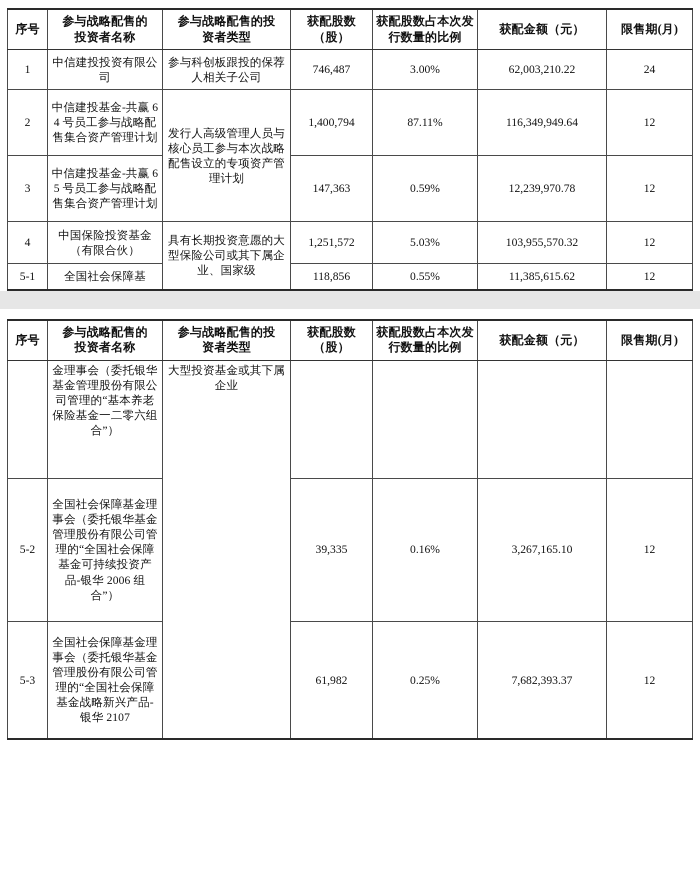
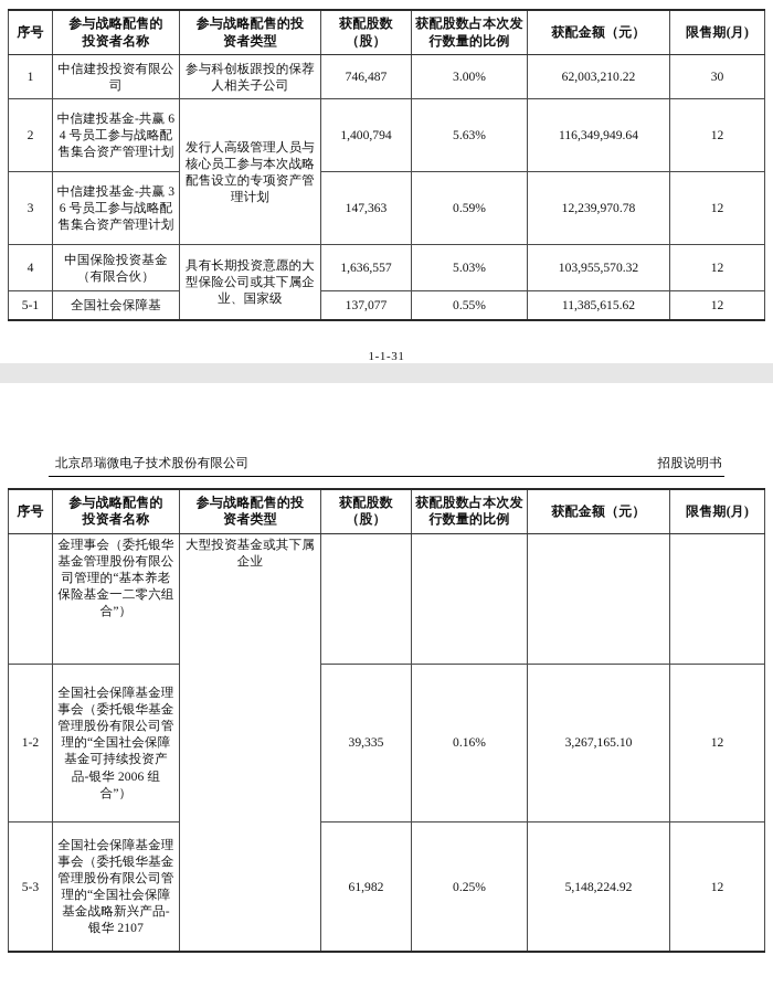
  序号	参与战略配售的 投资者名称	参与战略配售的投 资者类型	获配股数 （股）	获配股数占本次发 行数量的比例	获配金额（元）	限售期(月)
- 1	中信建投投资有限公司	参与科创板跟投的保荐人相关子公司	746,487	3.00%	62,003,210.22	24
+ 1	中信建投投资有限公司	参与科创板跟投的保荐人相关子公司	746,487	3.00%	62,003,210.22	30
- 2	中信建投基金-共赢 64 号员工参与战略配售集合资产管理计划	发行人高级管理人员与核心员工参与本次战略配售设立的专项资产管理计划	1,400,794	87.11%	116,349,949.64	12
+ 2	中信建投基金-共赢 64 号员工参与战略配售集合资产管理计划	发行人高级管理人员与核心员工参与本次战略配售设立的专项资产管理计划	1,400,794	5.63%	116,349,949.64	12
- 3	中信建投基金-共赢 65 号员工参与战略配售集合资产管理计划	147,363	0.59%	12,239,970.78	12
+ 3	中信建投基金-共赢 36 号员工参与战略配售集合资产管理计划	147,363	0.59%	12,239,970.78	12
- 4	中国保险投资基金（有限合伙）	具有长期投资意愿的大型保险公司或其下属企业、国家级	1,251,572	5.03%	103,955,570.32	12
+ 4	中国保险投资基金（有限合伙）	具有长期投资意愿的大型保险公司或其下属企业、国家级	1,636,557	5.03%	103,955,570.32	12
- 5-1	全国社会保障基	118,856	0.55%	11,385,615.62	12
+ 5-1	全国社会保障基	137,077	0.55%	11,385,615.62	12
+ 1-1-31
+ 北京昂瑞微电子技术股份有限公司
+ 招股说明书
  序号	参与战略配售的 投资者名称	参与战略配售的投 资者类型	获配股数 （股）	获配股数占本次发 行数量的比例	获配金额（元）	限售期(月)
  	金理事会（委托银华基金管理股份有限公司管理的“基本养老保险基金一二零六组合”）	大型投资基金或其下属企业
- 5-2	全国社会保障基金理事会（委托银华基金管理股份有限公司管理的“全国社会保障基金可持续投资产品-银华 2006 组合”）	39,335	0.16%	3,267,165.10	12
+ 1-2	全国社会保障基金理事会（委托银华基金管理股份有限公司管理的“全国社会保障基金可持续投资产品-银华 2006 组合”）	39,335	0.16%	3,267,165.10	12
- 5-3	全国社会保障基金理事会（委托银华基金管理股份有限公司管理的“全国社会保障基金战略新兴产品-银华 2107	61,982	0.25%	7,682,393.37	12
+ 5-3	全国社会保障基金理事会（委托银华基金管理股份有限公司管理的“全国社会保障基金战略新兴产品-银华 2107	61,982	0.25%	5,148,224.92	12
